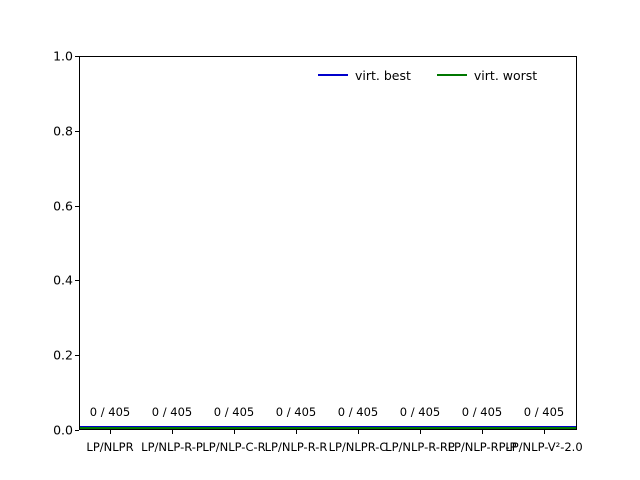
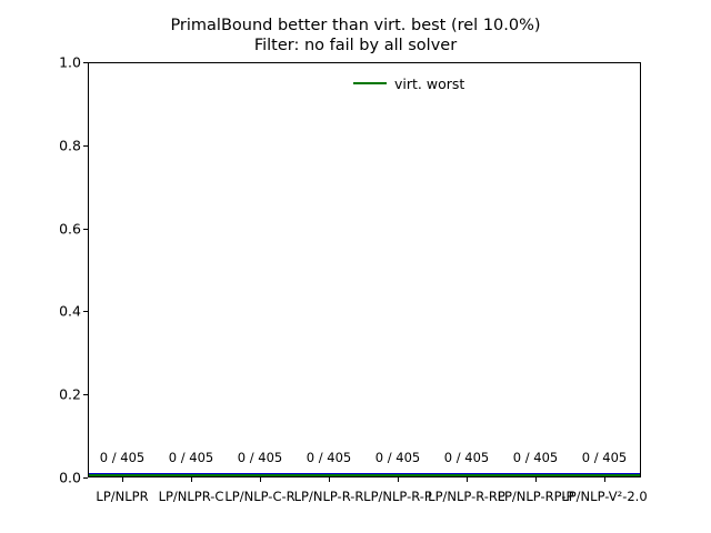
+ PrimalBound better than virt. best (rel 10.0%)
+ Filter: no fail by all solver
  0.0
  0.2
  0.4
  0.6
  0.8
  1.0
  0 / 405
  0 / 405
  0 / 405
  0 / 405
  0 / 405
  0 / 405
  0 / 405
  0 / 405
  LP/NLPR
- LP/NLP-R-P
+ LP/NLPR-C
  LP/NLP-C-R
  LP/NLP-R-R
- LP/NLPR-C
+ LP/NLP-R-P
  LP/NLP-R-RP
  LP/NLP-RP-P
  LP/NLP-V²-2.0
- virt. best
  virt. worst
